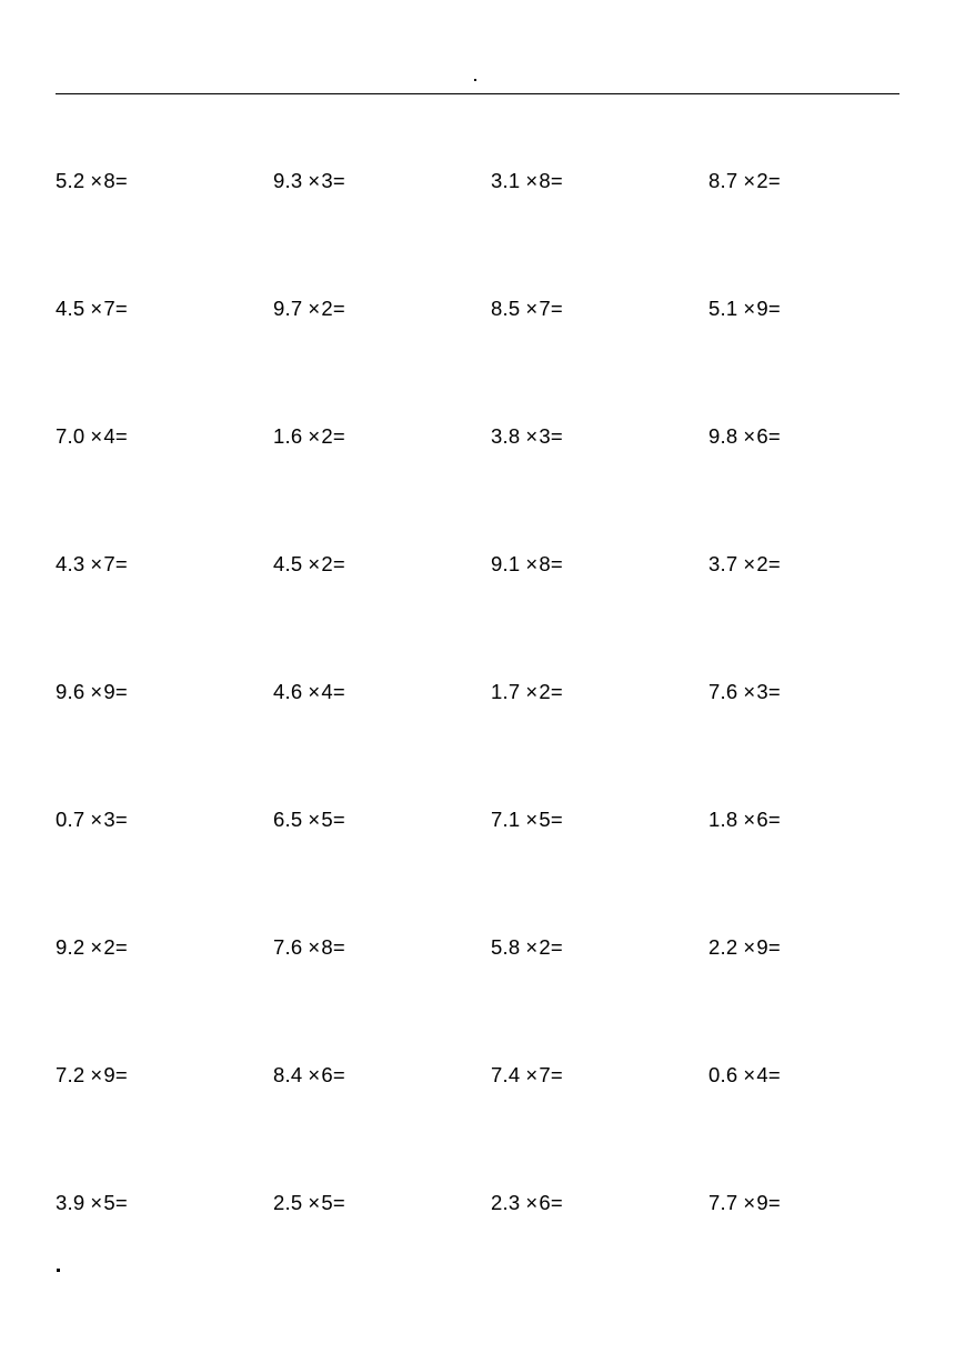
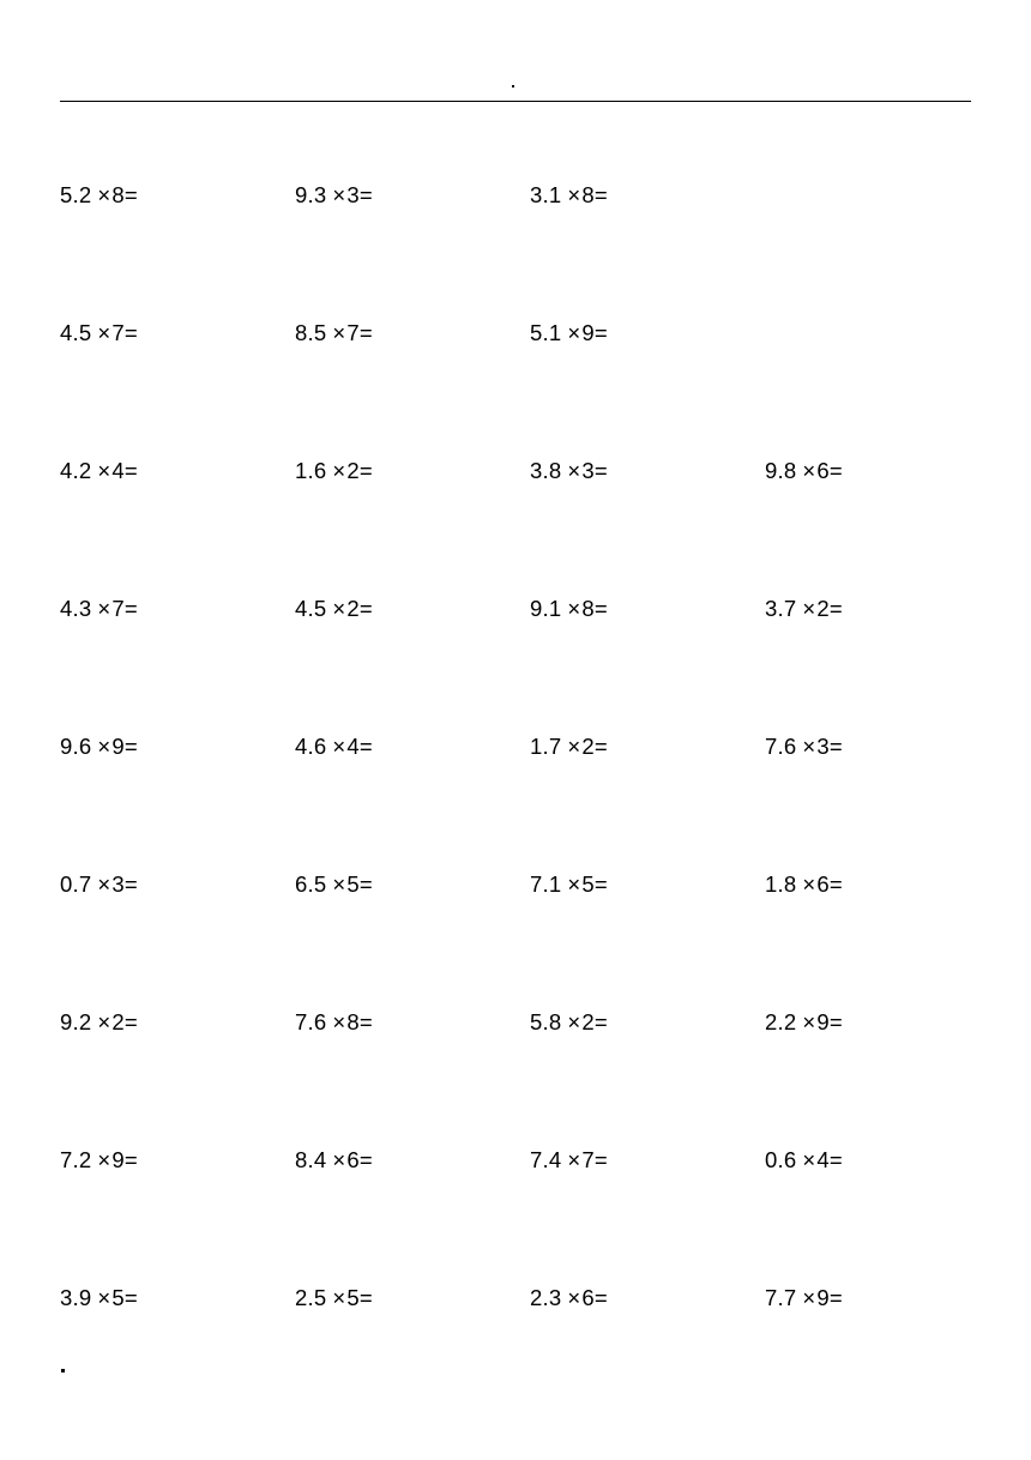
  5.2 ×8=
  9.3 ×3=
  3.1 ×8=
- 8.7 ×2=
  4.5 ×7=
- 9.7 ×2=
  8.5 ×7=
  5.1 ×9=
- 7.0 ×4=
+ 4.2 ×4=
  1.6 ×2=
  3.8 ×3=
  9.8 ×6=
  4.3 ×7=
  4.5 ×2=
  9.1 ×8=
  3.7 ×2=
  9.6 ×9=
  4.6 ×4=
  1.7 ×2=
  7.6 ×3=
  0.7 ×3=
  6.5 ×5=
  7.1 ×5=
  1.8 ×6=
  9.2 ×2=
  7.6 ×8=
  5.8 ×2=
  2.2 ×9=
  7.2 ×9=
  8.4 ×6=
  7.4 ×7=
  0.6 ×4=
  3.9 ×5=
  2.5 ×5=
  2.3 ×6=
  7.7 ×9=
